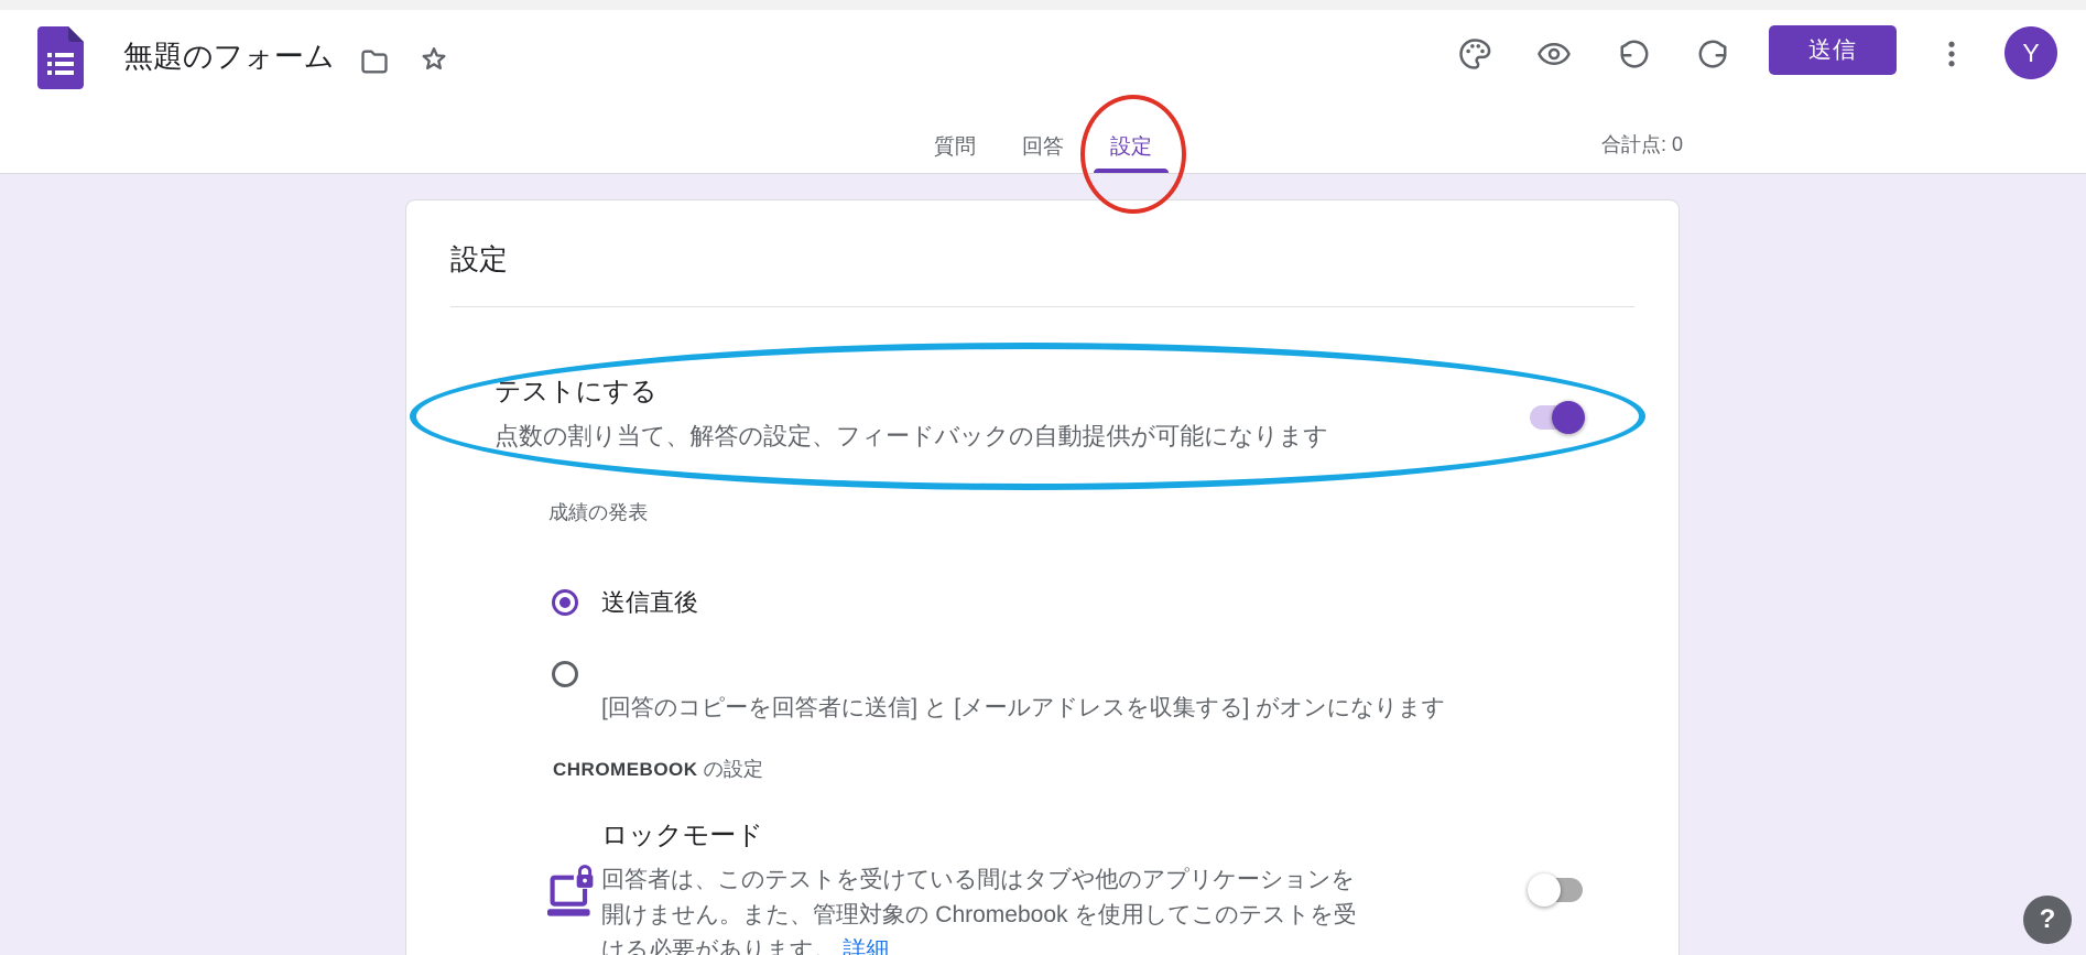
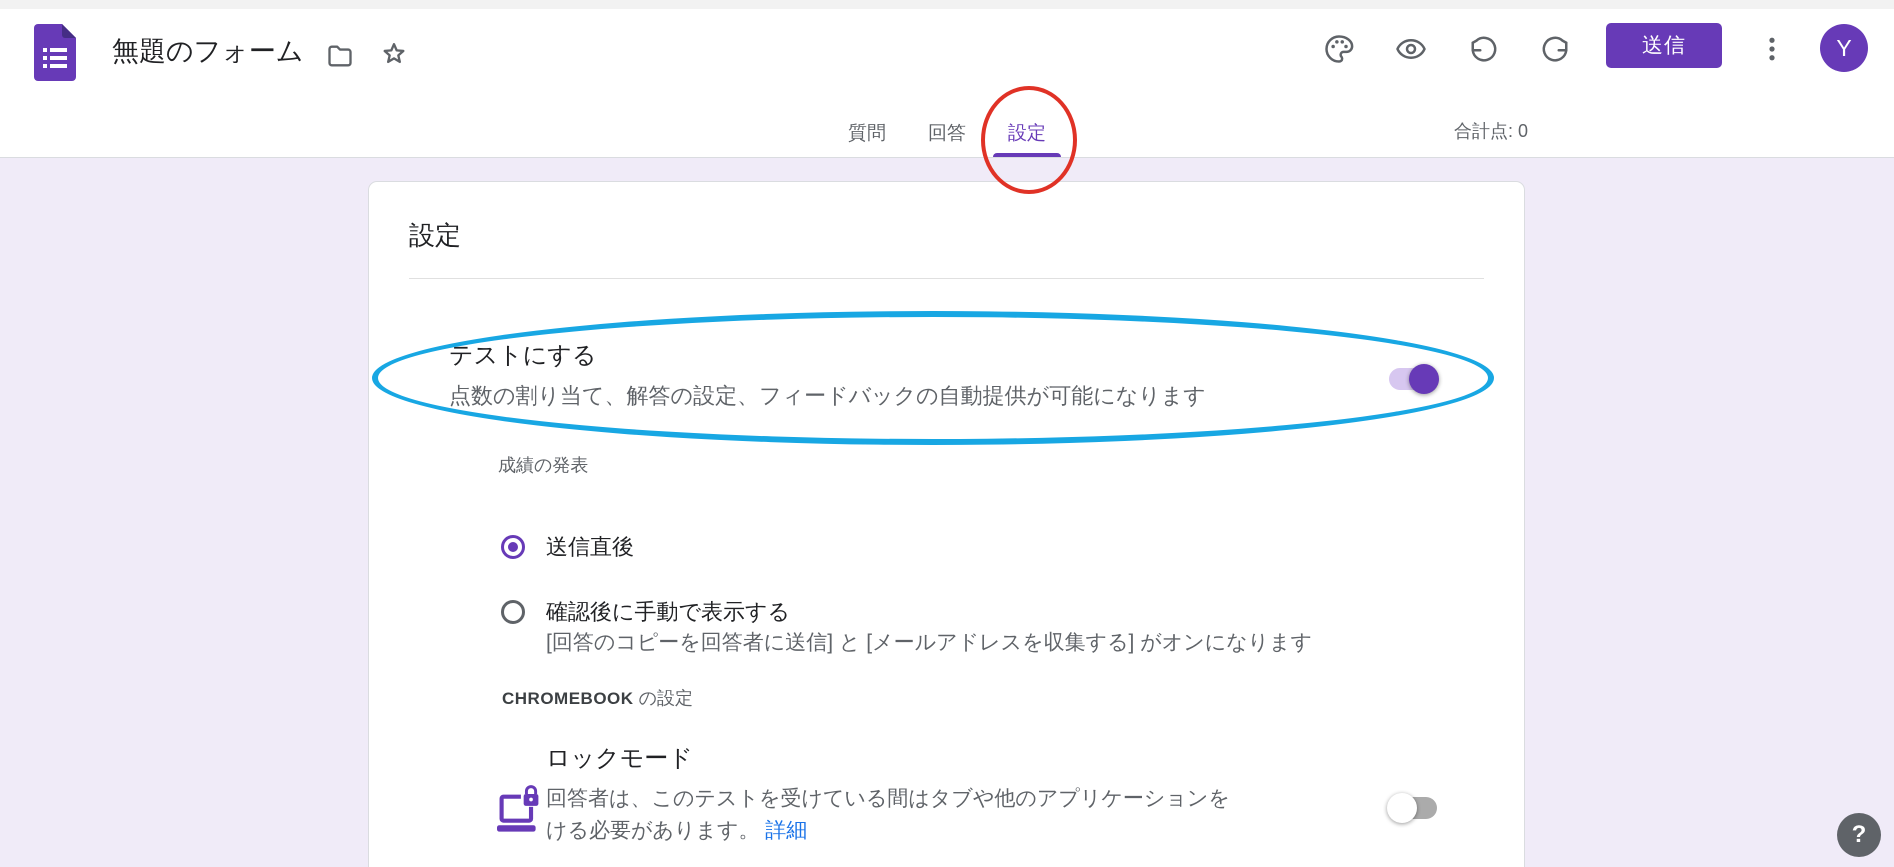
  無題のフォーム
  送信
  Y
  質問
  回答
  設定
  合計点: 0
  設定
  テストにする
  点数の割り当て、解答の設定、フィードバックの自動提供が可能になります
  成績の発表
  送信直後
+ 確認後に手動で表示する
  [回答のコピーを回答者に送信] と [メールアドレスを収集する] がオンになります
  CHROMEBOOK の設定
  ロックモード
  回答者は、このテストを受けている間はタブや他のアプリケーションを
- 開けません。また、管理対象の Chromebook を使用してこのテストを受
  ける必要があります。 詳細
  ?
